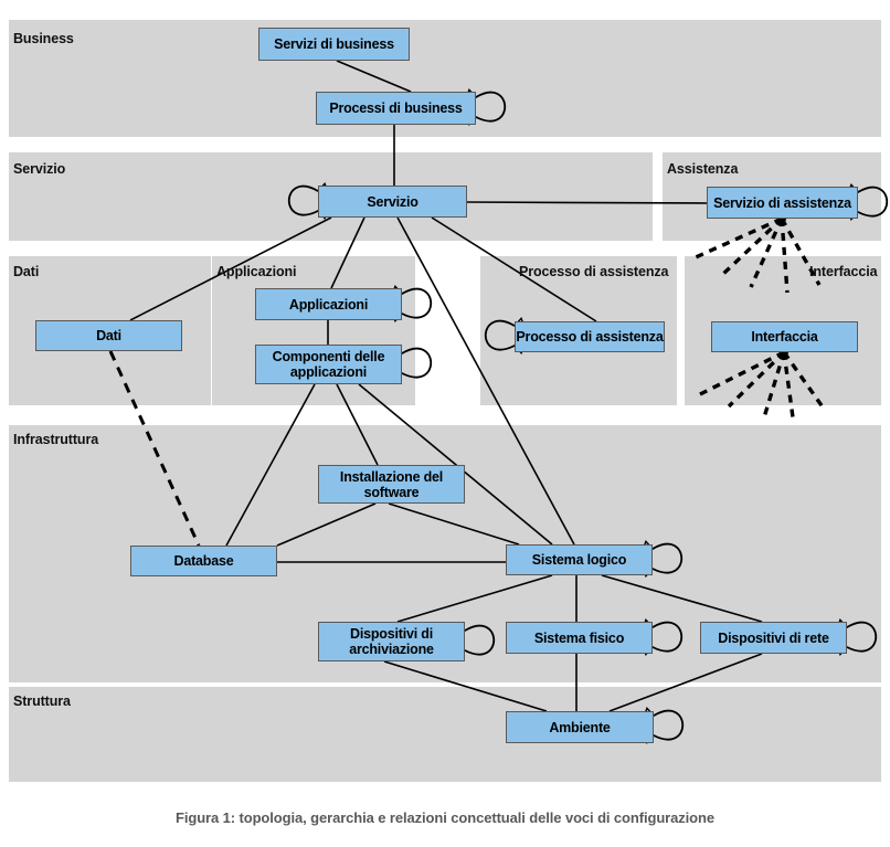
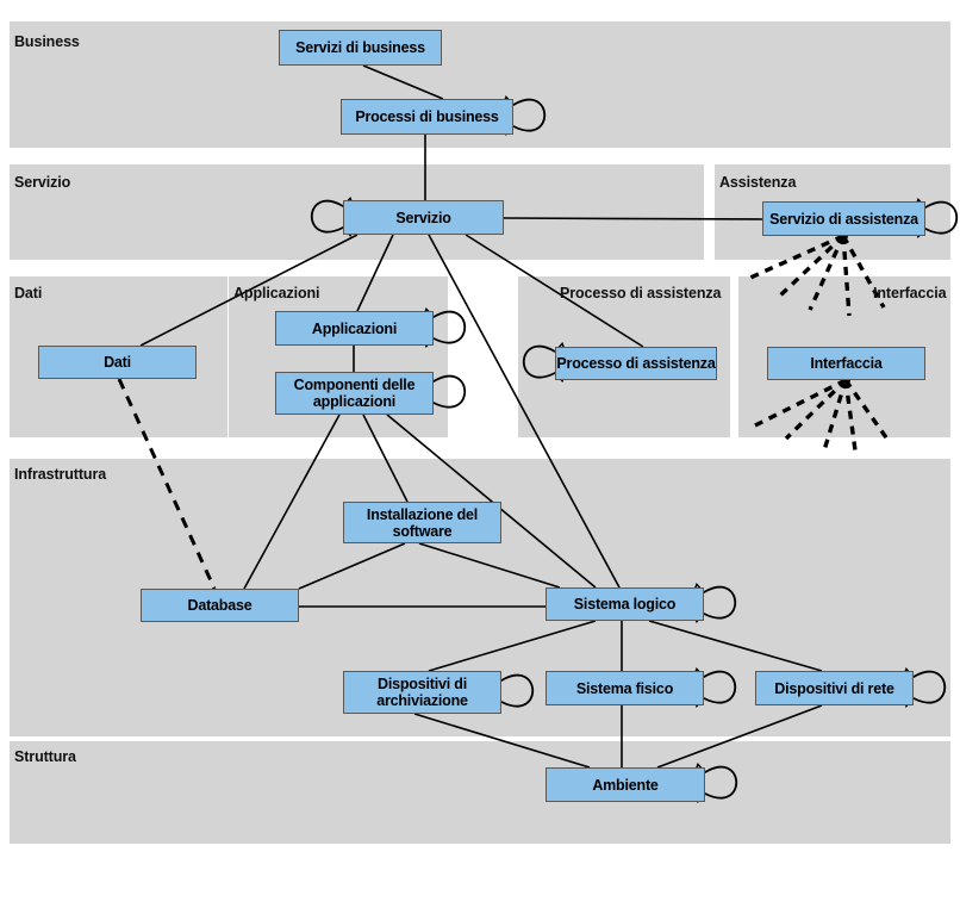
  Business
  Servizio
  Assistenza
  Dati
  Applicazioni
  Processo di assistenza
  Interfaccia
  Infrastruttura
  Struttura
  Servizi di business
  Processi di business
  Servizio
  Servizio di assistenza
  Dati
  Applicazioni
  Componenti delle applicazioni
  Processo di assistenza
  Interfaccia
  Installazione del software
  Database
  Sistema logico
  Dispositivi di archiviazione
  Sistema fisico
  Dispositivi di rete
  Ambiente
- Figura 1: topologia, gerarchia e relazioni concettuali delle voci di configurazione
